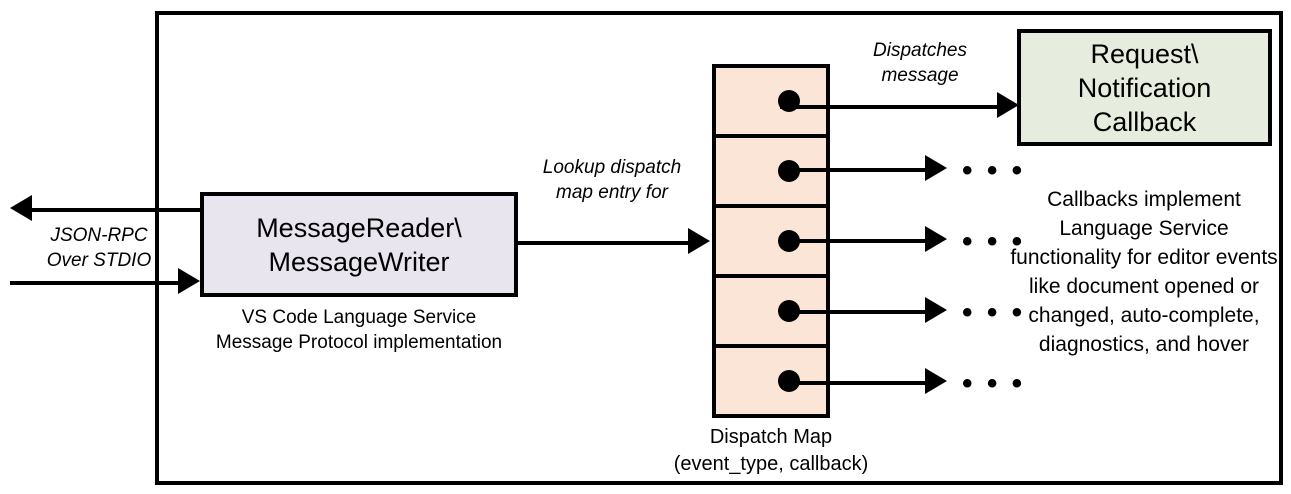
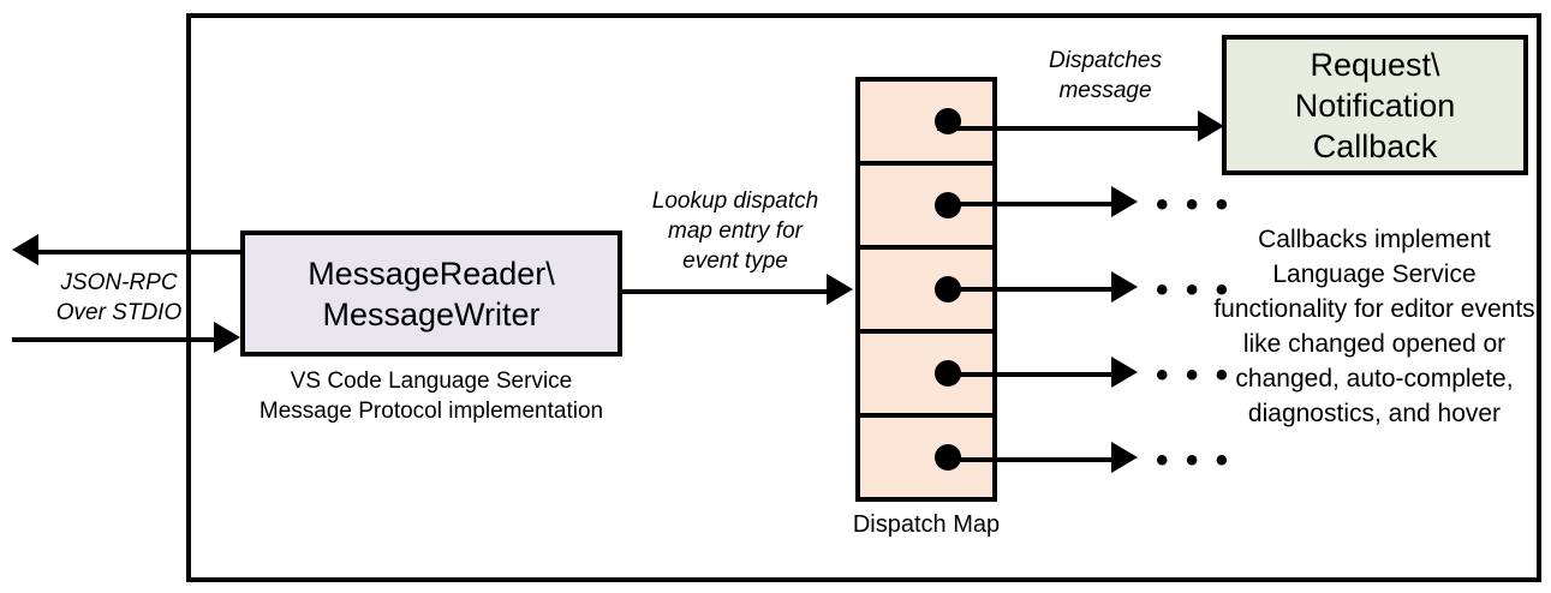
  JSON-RPC
  Over STDIO
  MessageReader\
  MessageWriter
  VS Code Language Service
  Message Protocol implementation
  Lookup dispatch
  map entry for
+ event type
  Dispatch Map
- (event_type, callback)
  Dispatches
  message
  • • •
  • • •
  • • •
  • • •
  Request\
  Notification
  Callback
- Callbacks implement Language Service functionality for editor events like document opened or changed, auto-complete, diagnostics, and hover
+ Callbacks implement Language Service functionality for editor events like changed opened or changed, auto-complete, diagnostics, and hover
